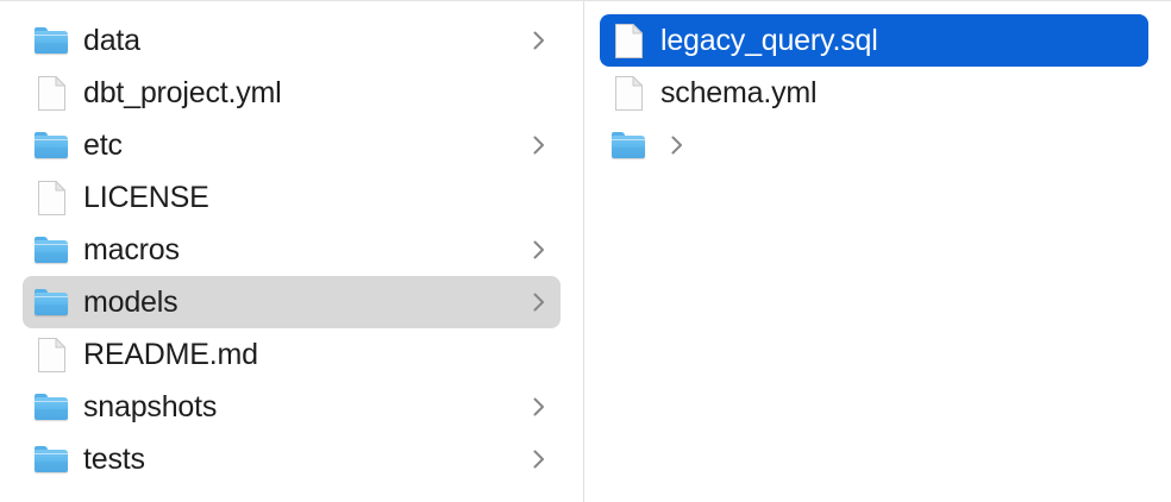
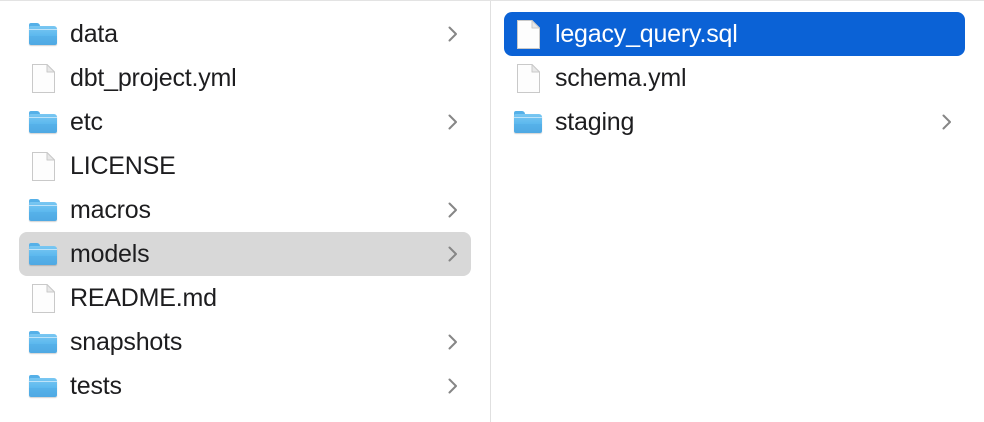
  data
  dbt_project.yml
  etc
  LICENSE
  macros
  models
  README.md
  snapshots
  tests
  legacy_query.sql
  schema.yml
+ staging
